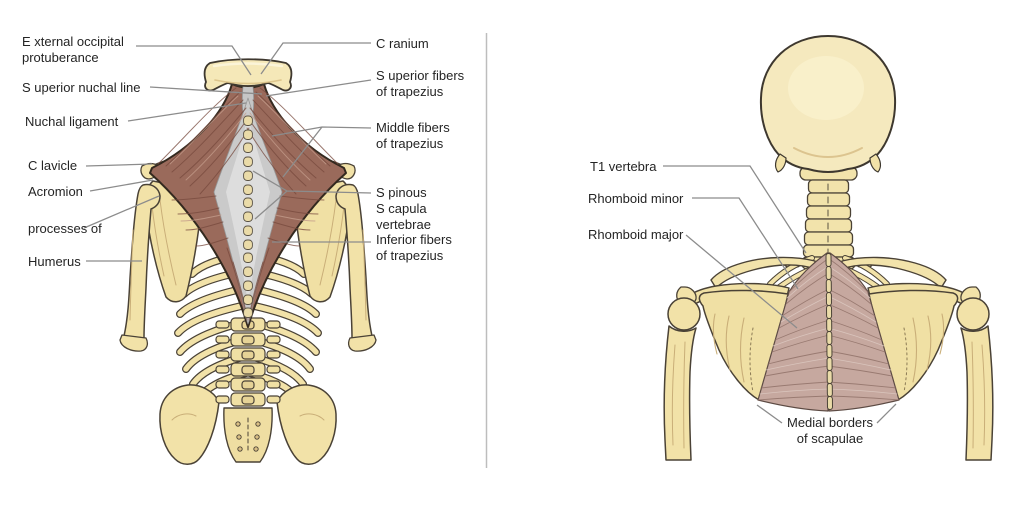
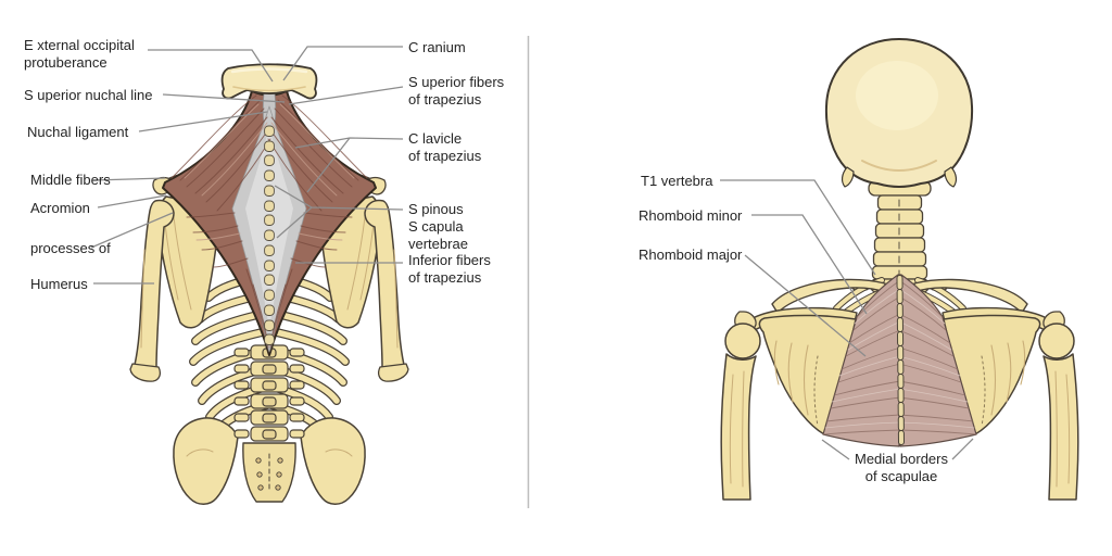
  E xternal occipital
  protuberance
  S uperior nuchal line
  Nuchal ligament
- C lavicle
+ Middle fibers
  Acromion
  processes of
  Humerus
  C ranium
  S uperior fibers
  of trapezius
- Middle fibers
+ C lavicle
  of trapezius
  S pinous
  S capula
  vertebrae
  Inferior fibers
  of trapezius
  T1 vertebra
  Rhomboid minor
  Rhomboid major
  Medial borders
  of scapulae
